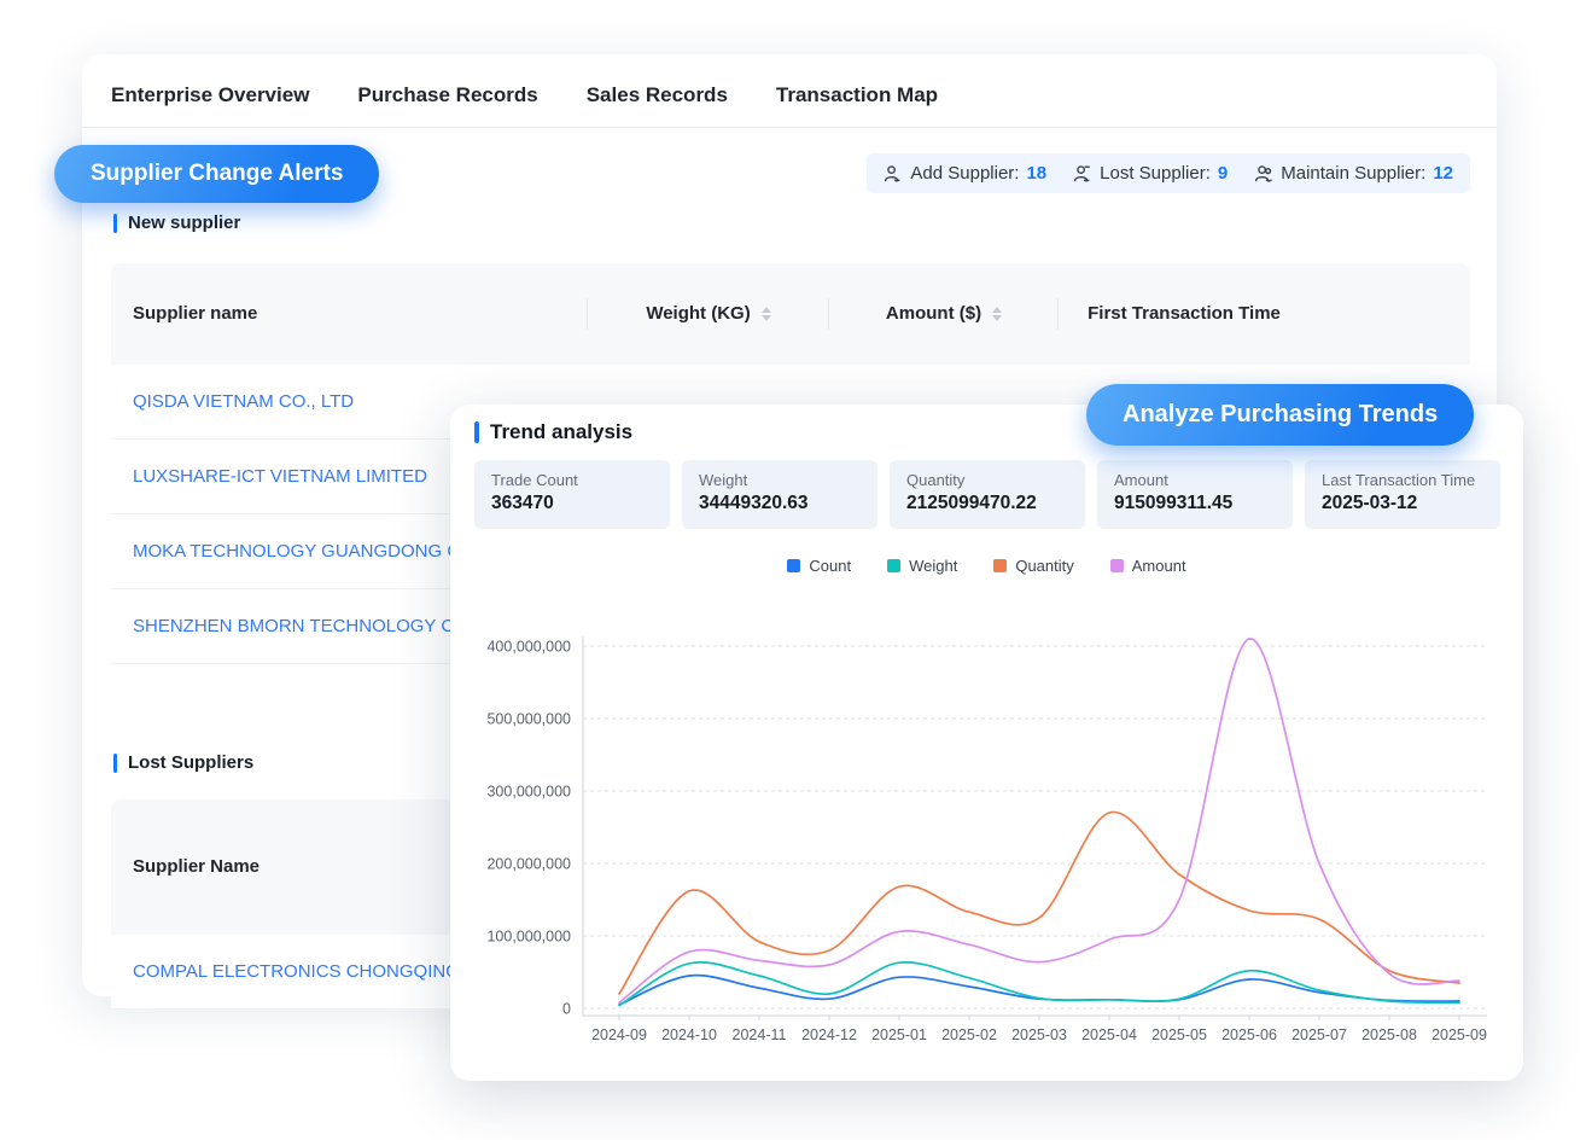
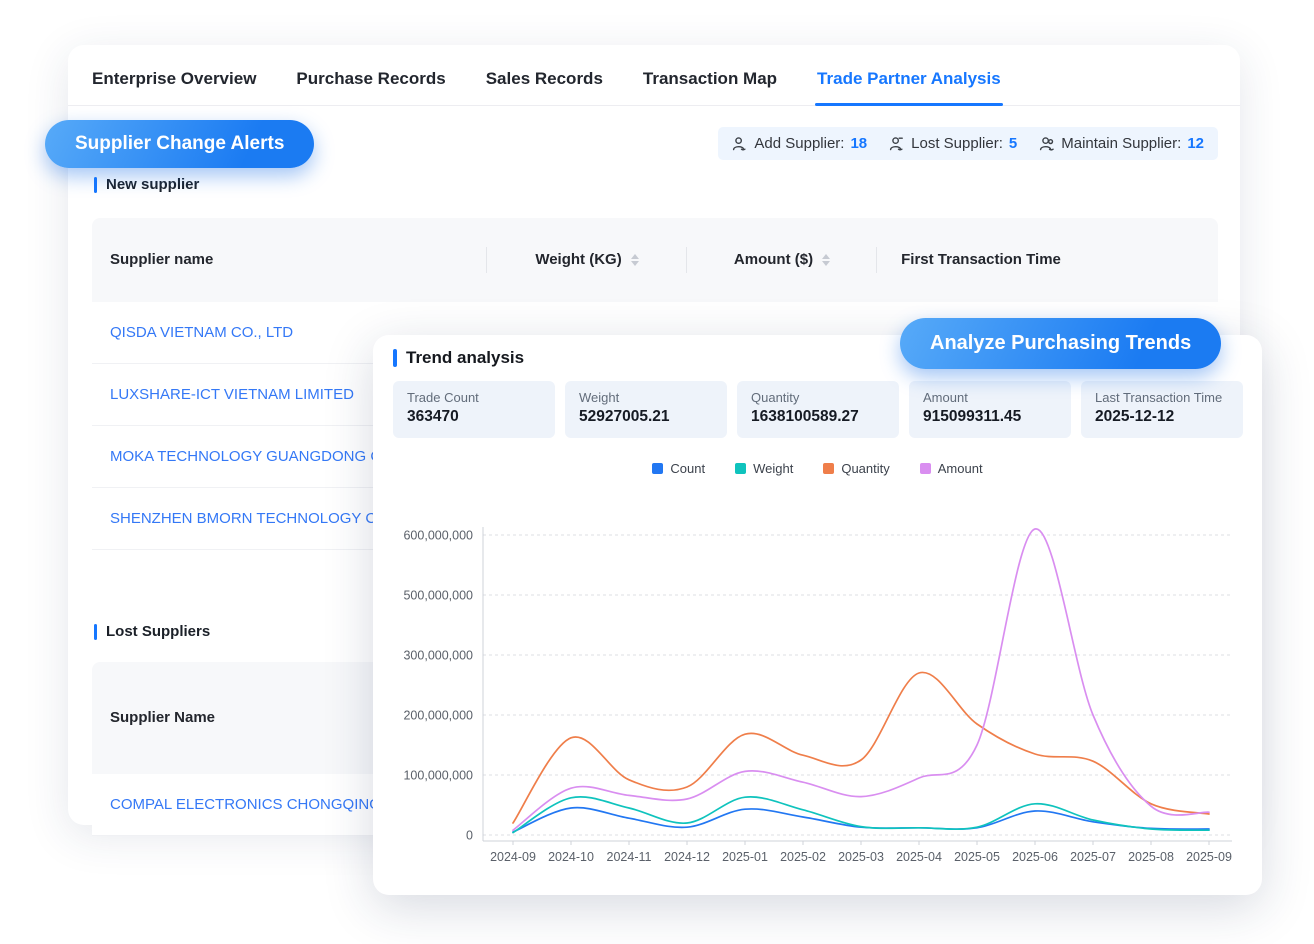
  Enterprise Overview
  Purchase Records
  Sales Records
  Transaction Map
+ Trade Partner Analysis
  Add Supplier:
  18
  Lost Supplier:
- 9
+ 5
  Maintain Supplier:
  12
  New supplier
  Supplier name
  Weight (KG)
  Amount ($)
  First Transaction Time
  QISDA VIETNAM CO., LTD
  LUXSHARE-ICT VIETNAM LIMITED
  MOKA TECHNOLOGY GUANGDONG
  SHENZHEN BMORN TECHNOLOGY C
  Lost Suppliers
  Supplier Name
  COMPAL ELECTRONICS CHONGQIN
  Trend analysis
  Trade Count
  363470
  Weight
- 34449320.63
+ 52927005.21
  Quantity
- 2125099470.22
+ 1638100589.27
  Amount
  915099311.45
  Last Transaction Time
- 2025-03-12
+ 2025-12-12
  Count
  Weight
  Quantity
  Amount
  0
  100,000,000
  200,000,000
  300,000,000
  500,000,000
- 400,000,000
+ 600,000,000
  2024-09
  2024-10
  2024-11
  2024-12
  2025-01
  2025-02
  2025-03
  2025-04
  2025-05
  2025-06
  2025-07
  2025-08
  2025-09
  Supplier Change Alerts
  Analyze Purchasing Trends
